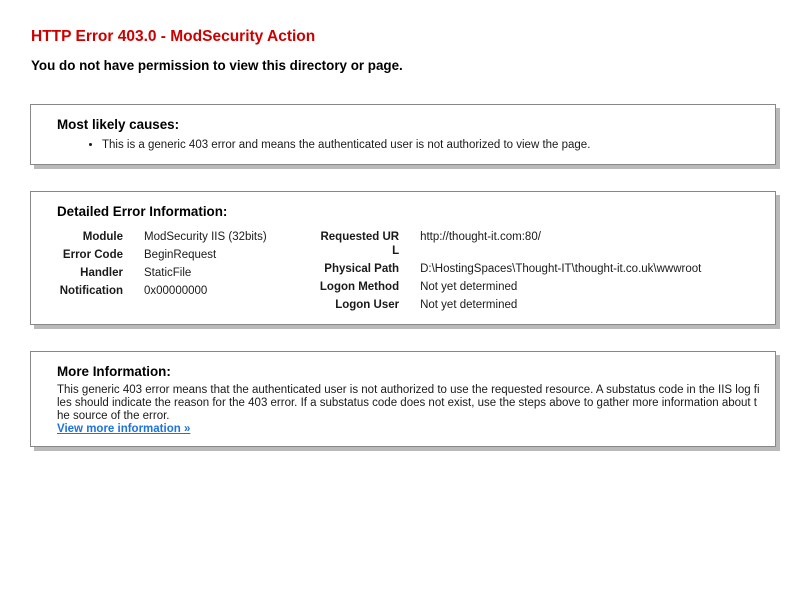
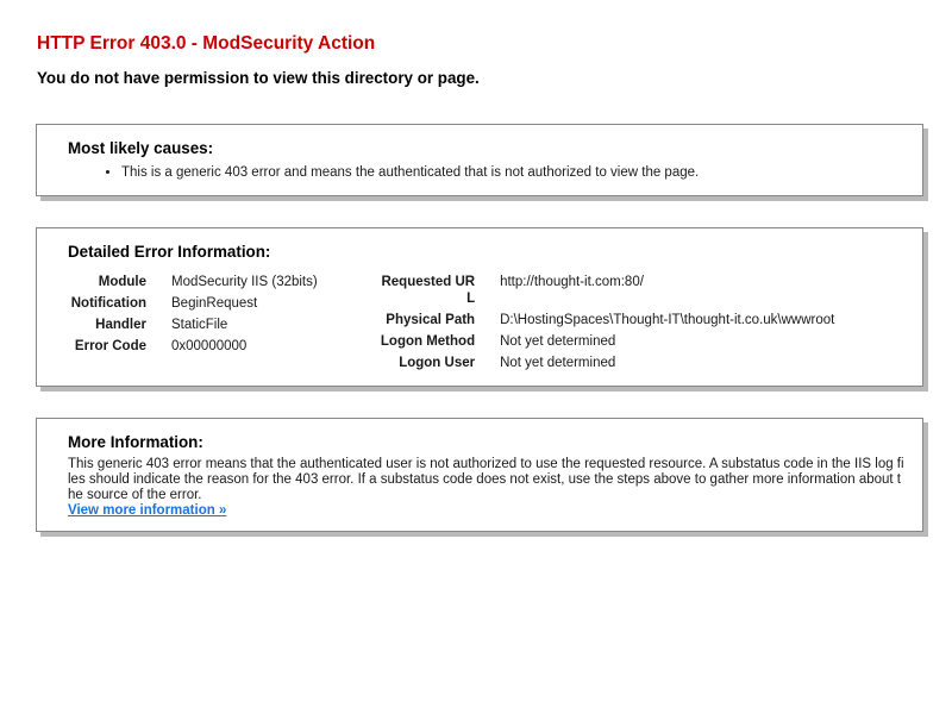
  HTTP Error 403.0 - ModSecurity Action
  You do not have permission to view this directory or page.
  Most likely causes:
- This is a generic 403 error and means the authenticated user is not authorized to view the page.
+ This is a generic 403 error and means the authenticated that is not authorized to view the page.
  Detailed Error Information:
  Module	ModSecurity IIS (32bits)
- Error Code	BeginRequest
+ Notification	BeginRequest
  Handler	StaticFile
- Notification	0x00000000
+ Error Code	0x00000000
  Requested URL	http://thought-it.com:80/
  Physical Path	D:\HostingSpaces\Thought-IT\thought-it.co.uk\wwwroot
  Logon Method	Not yet determined
  Logon User	Not yet determined
  More Information:
  This generic 403 error means that the authenticated user is not authorized to use the requested resource. A substatus code in the IIS log files should indicate the reason for the 403 error. If a substatus code does not exist, use the steps above to gather more information about the source of the error.
  View more information »
